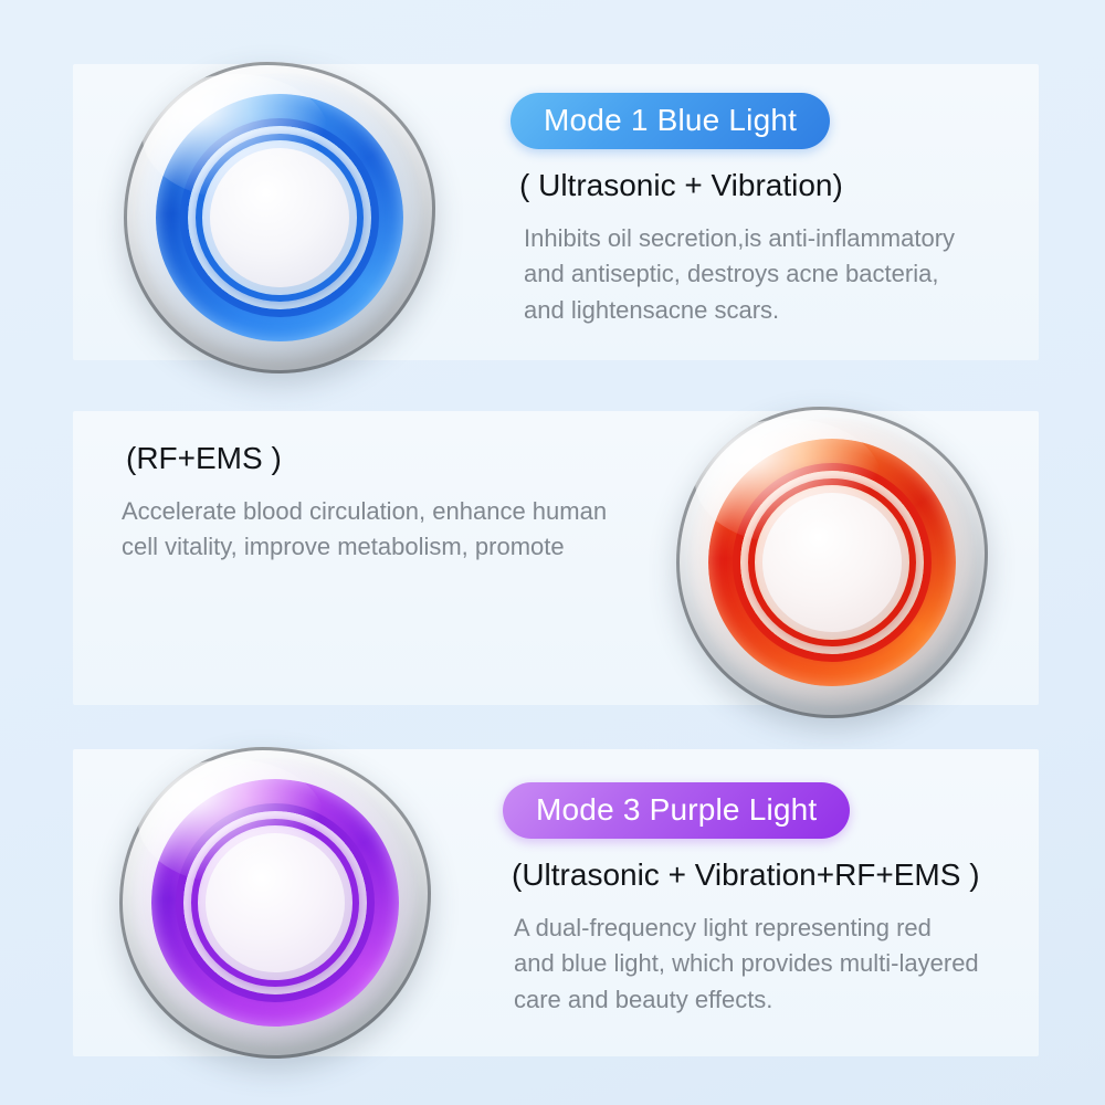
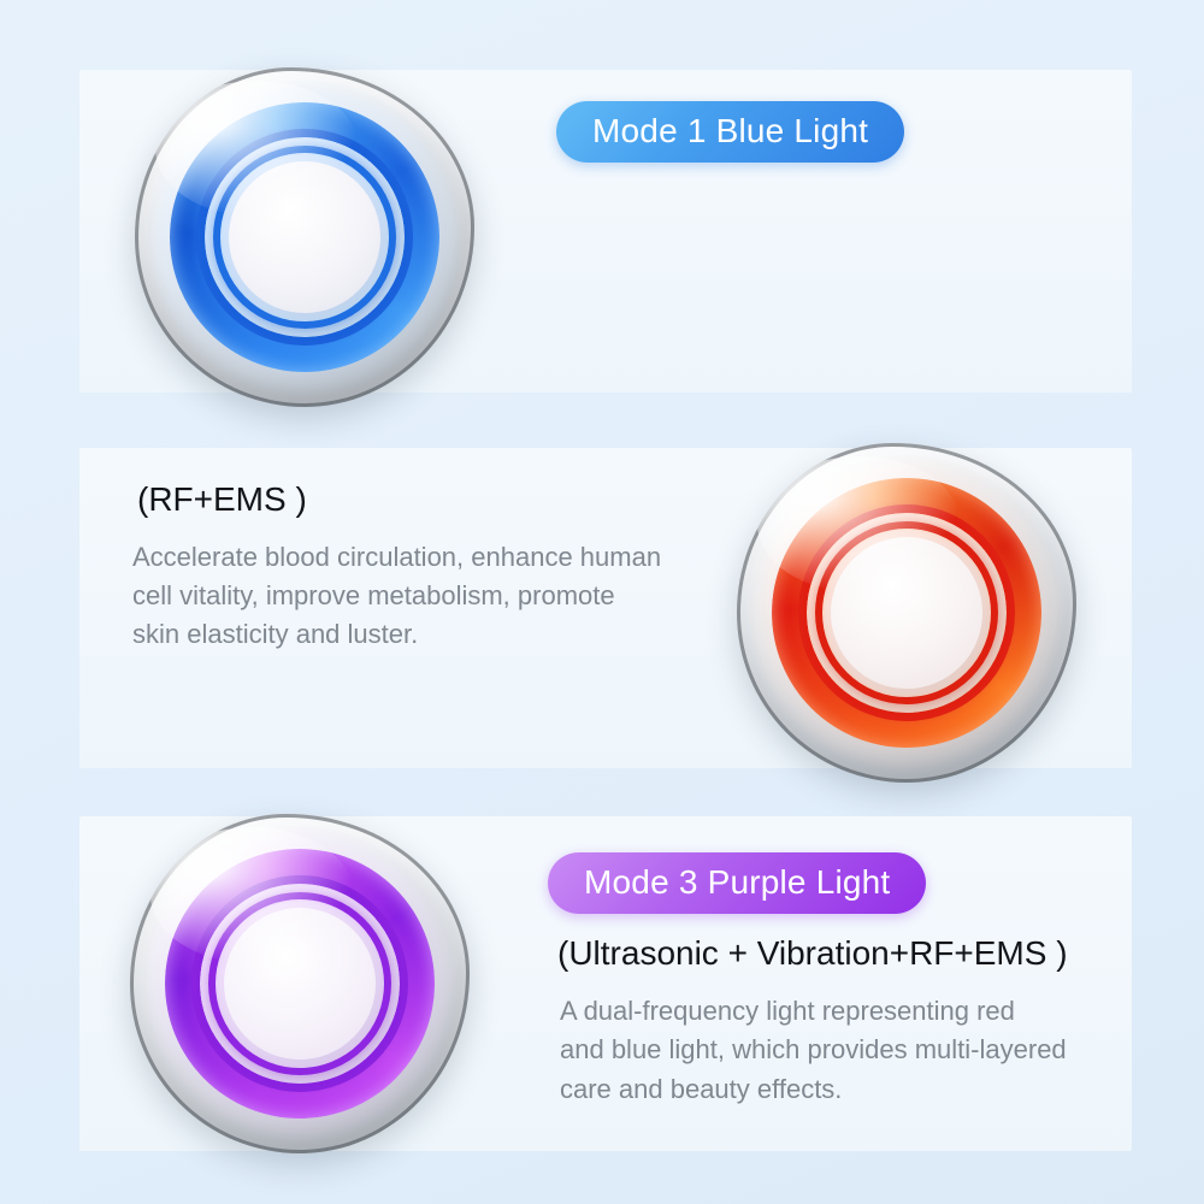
  Mode 1 Blue Light
- ( Ultrasonic + Vibration)
- Inhibits oil secretion,is anti-inflammatory
- and antiseptic, destroys acne bacteria,
- and lightensacne scars.
  (RF+EMS )
  Accelerate blood circulation, enhance human
  cell vitality, improve metabolism, promote
+ skin elasticity and luster.
  Mode 3 Purple Light
  (Ultrasonic + Vibration+RF+EMS )
  A dual-frequency light representing red
  and blue light, which provides multi-layered
  care and beauty effects.
